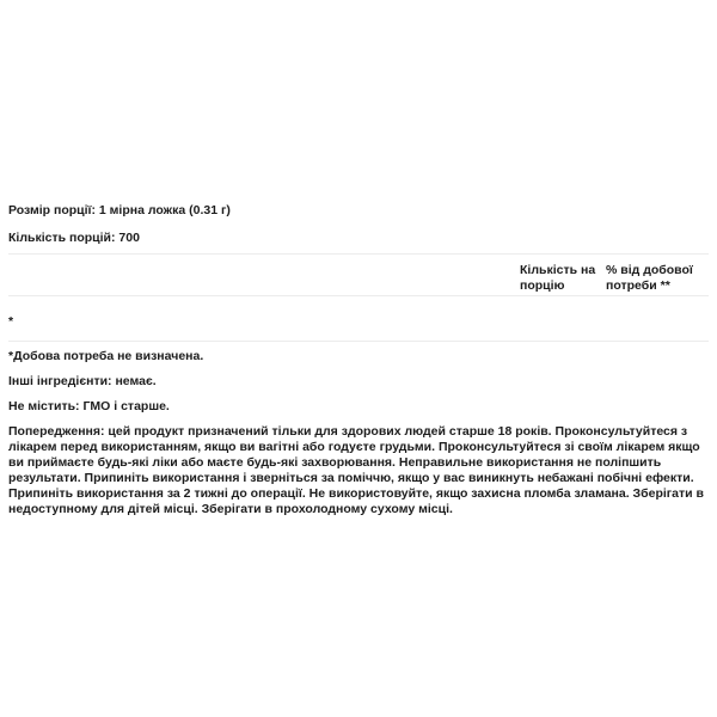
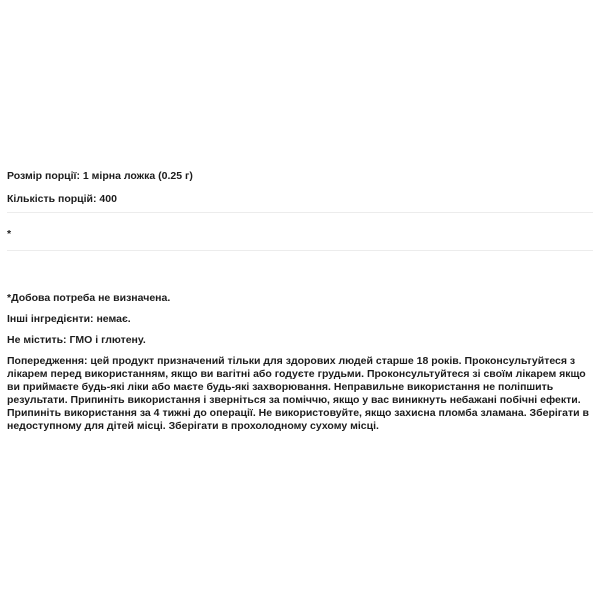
- Розмір порції: 1 мірна ложка (0.31 г)
+ Розмір порції: 1 мірна ложка (0.25 г)
- Кількість порцій: 700
+ Кількість порцій: 400
- Кількість на порцію
- % від добової потреби **
  *
  *Добова потреба не визначена.
  Інші інгредієнти: немає.
- Не містить: ГМО і старше.
+ Не містить: ГМО і глютену.
- Попередження: цей продукт призначений тільки для здорових людей старше 18 років. Проконсультуйтеся з лікарем перед використанням, якщо ви вагітні або годуєте грудьми. Проконсультуйтеся зі своїм лікарем якщо ви приймаєте будь-які ліки або маєте будь-які захворювання. Неправильне використання не поліпшить результати. Припиніть використання і зверніться за поміччю, якщо у вас виникнуть небажані побічні ефекти. Припиніть використання за 2 тижні до операції. Не використовуйте, якщо захисна пломба зламана. Зберігати в недоступному для дітей місці. Зберігати в прохолодному сухому місці.
+ Попередження: цей продукт призначений тільки для здорових людей старше 18 років. Проконсультуйтеся з лікарем перед використанням, якщо ви вагітні або годуєте грудьми. Проконсультуйтеся зі своїм лікарем якщо ви приймаєте будь-які ліки або маєте будь-які захворювання. Неправильне використання не поліпшить результати. Припиніть використання і зверніться за поміччю, якщо у вас виникнуть небажані побічні ефекти. Припиніть використання за 4 тижні до операції. Не використовуйте, якщо захисна пломба зламана. Зберігати в недоступному для дітей місці. Зберігати в прохолодному сухому місці.
